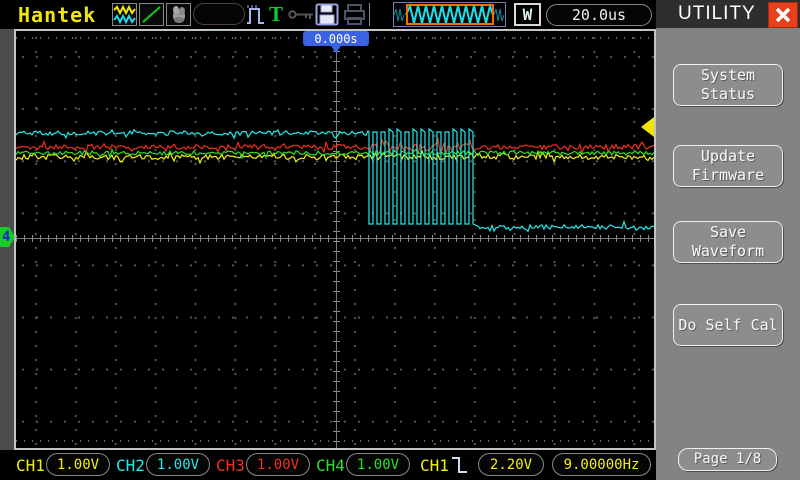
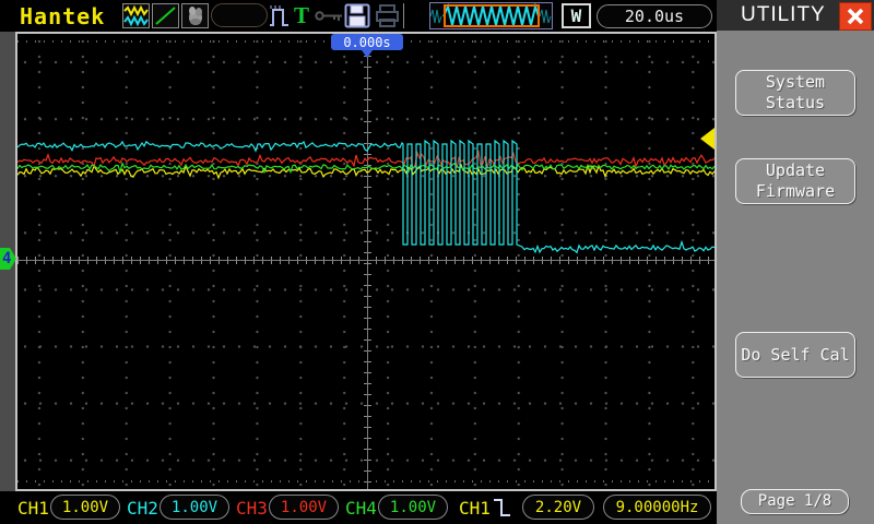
  Hantek
  T
  W
  20.0us
  0.000s
  4
  CH1
  1.00V
  CH2
  1.00V
  CH3
  1.00V
  CH4
  1.00V
  CH1
  2.20V
  9.00000Hz
  UTILITY
  System
  Status
  Update
  Firmware
- Save
- Waveform
  Do Self Cal
  Page 1/8
